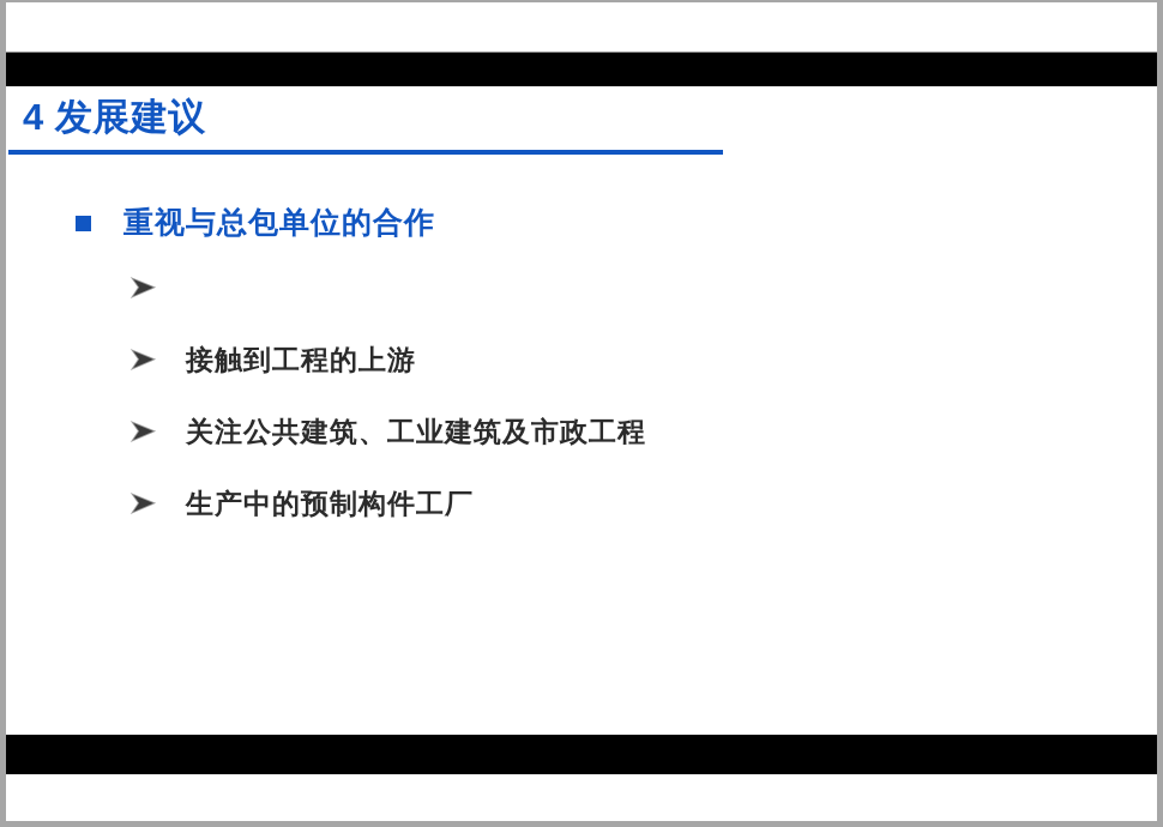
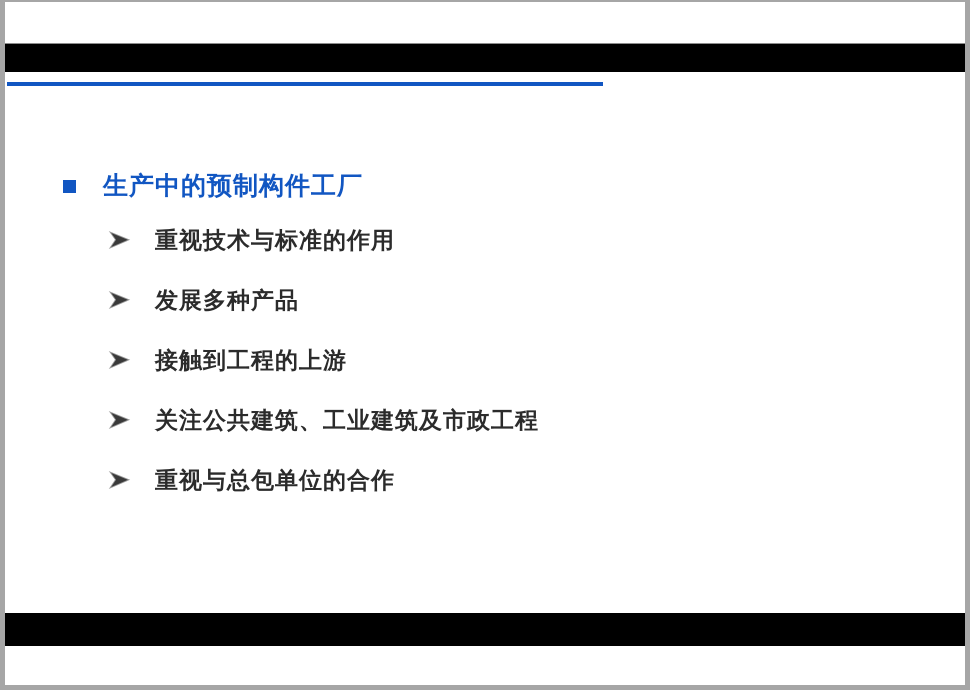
- 4 发展建议
- 重视与总包单位的合作
+ 生产中的预制构件工厂
+ 重视技术与标准的作用
+ 发展多种产品
  接触到工程的上游
  关注公共建筑、工业建筑及市政工程
- 生产中的预制构件工厂
+ 重视与总包单位的合作
